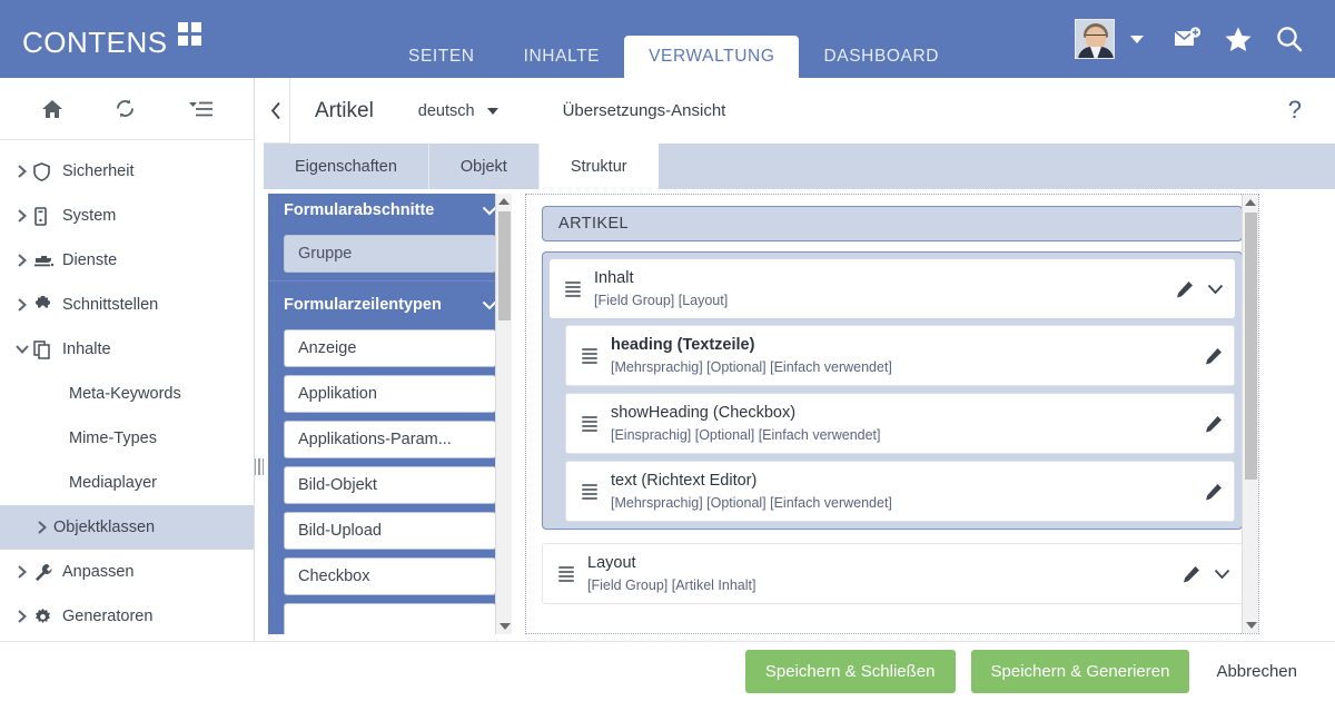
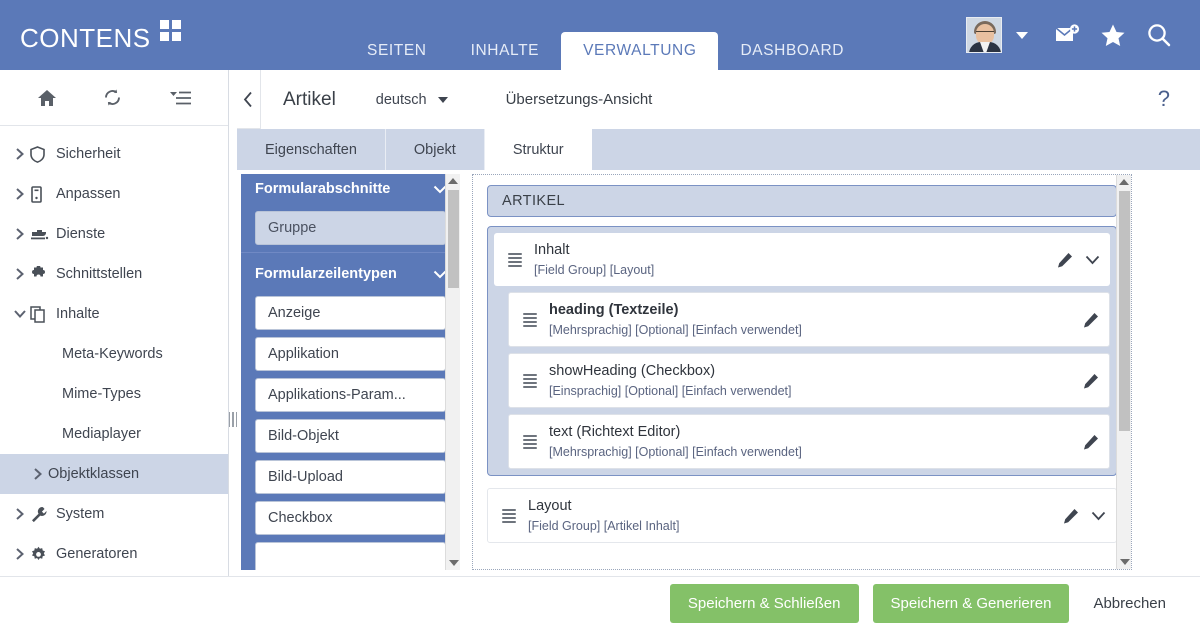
  CONTENS
  SEITEN
  INHALTE
  VERWALTUNG
  DASHBOARD
  Sicherheit
- System
+ Anpassen
  Dienste
  Schnittstellen
  Inhalte
  Meta-Keywords
  Mime-Types
  Mediaplayer
  Objektklassen
- Anpassen
+ System
  Generatoren
  Artikel
  deutsch
  Übersetzungs-Ansicht
  ?
  Eigenschaften
  Objekt
  Struktur
  Formularabschnitte
  Gruppe
  Formularzeilentypen
  Anzeige
  Applikation
  Applikations-Param...
  Bild-Objekt
  Bild-Upload
  Checkbox
  ARTIKEL
  Inhalt
  [Field Group] [Layout]
  heading (Textzeile)
  [Mehrsprachig] [Optional] [Einfach verwendet]
  showHeading (Checkbox)
  [Einsprachig] [Optional] [Einfach verwendet]
  text (Richtext Editor)
  [Mehrsprachig] [Optional] [Einfach verwendet]
  Layout
  [Field Group] [Artikel Inhalt]
  Speichern & Schließen
  Speichern & Generieren
  Abbrechen
